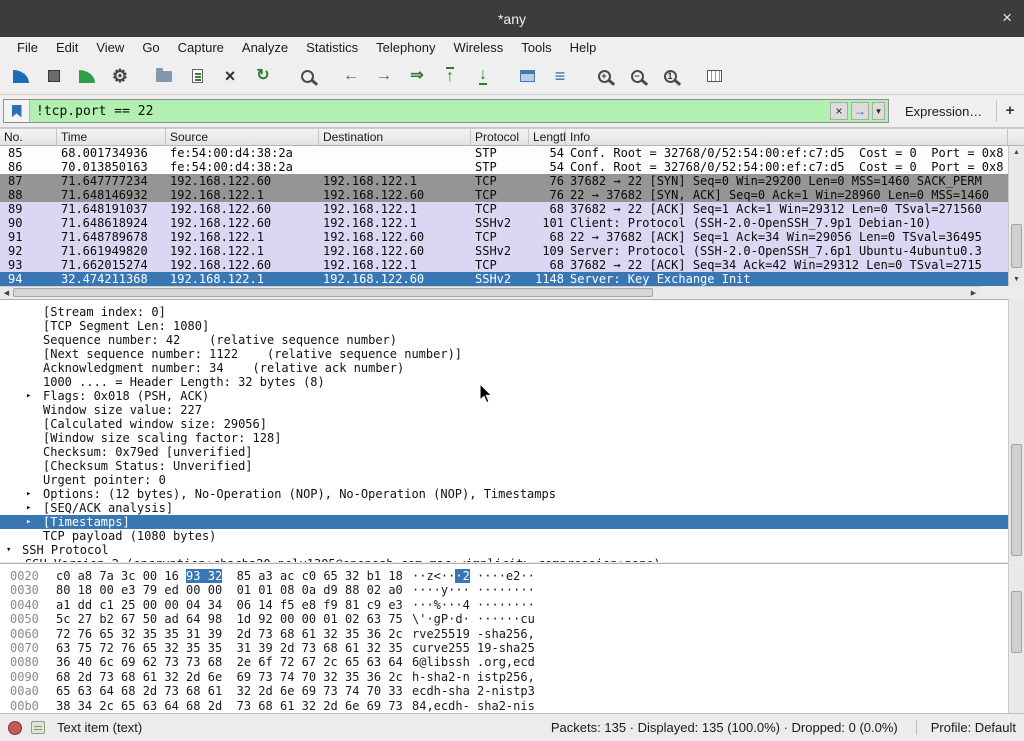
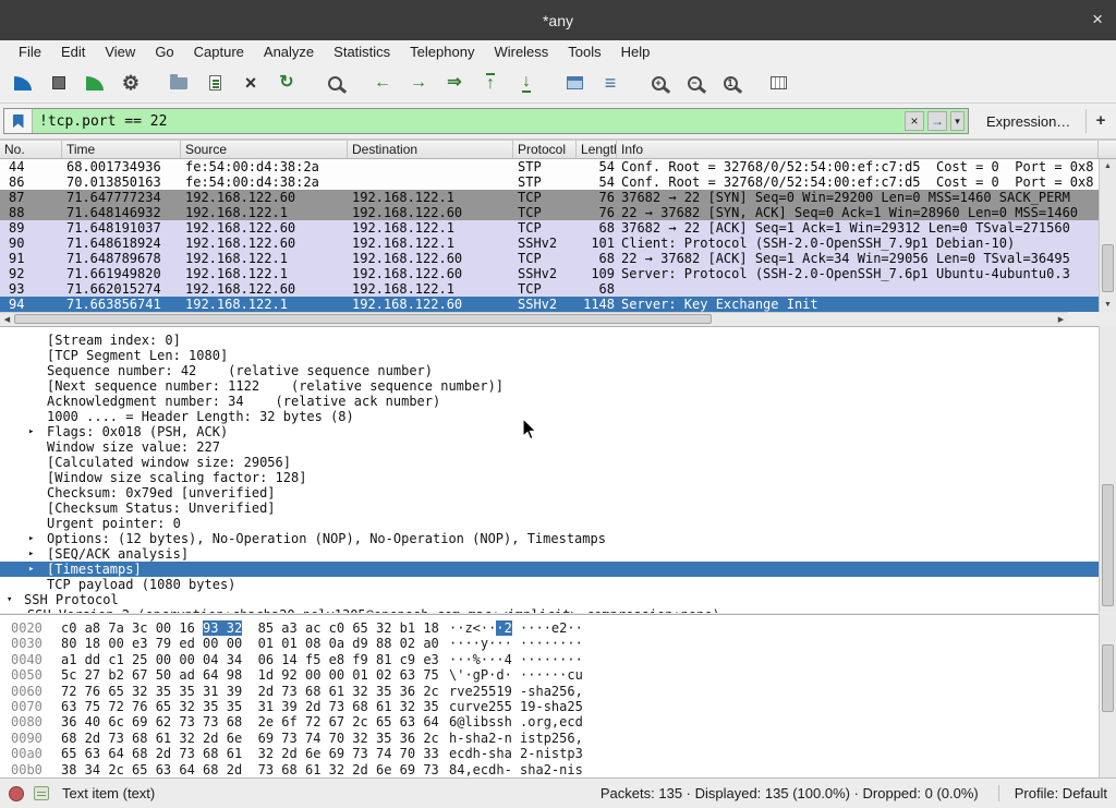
  *any
  ×
  File
  Edit
  View
  Go
  Capture
  Analyze
  Statistics
  Telephony
  Wireless
  Tools
  Help
  ⚙
  ×
  ↻
  ←
  →
  ⇒
  ↑
  ↓
  ≡
  +
  −
  1
  !tcp.port == 22
  ×
  →
  ▾
  Expression…
  +
  No.
  Time
  Source
  Destination
  Protocol
  Lengt
  Info
- 85
+ 44
  68.001734936
  fe:54:00:d4:38:2a
  STP
  54
  Conf. Root = 32768/0/52:54:00:ef:c7:d5 Cost = 0 Port = 0x8
  86
  70.013850163
  fe:54:00:d4:38:2a
  STP
  54
  Conf. Root = 32768/0/52:54:00:ef:c7:d5 Cost = 0 Port = 0x8
  87
  71.647777234
  192.168.122.60
  192.168.122.1
  TCP
  76
  37682 → 22 [SYN] Seq=0 Win=29200 Len=0 MSS=1460 SACK_PERM
  88
  71.648146932
  192.168.122.1
  192.168.122.60
  TCP
  76
  22 → 37682 [SYN, ACK] Seq=0 Ack=1 Win=28960 Len=0 MSS=1460
  89
  71.648191037
  192.168.122.60
  192.168.122.1
  TCP
  68
  37682 → 22 [ACK] Seq=1 Ack=1 Win=29312 Len=0 TSval=271560
  90
  71.648618924
  192.168.122.60
  192.168.122.1
  SSHv2
  101
  Client: Protocol (SSH-2.0-OpenSSH_7.9p1 Debian-10)
  91
  71.648789678
  192.168.122.1
  192.168.122.60
  TCP
  68
  22 → 37682 [ACK] Seq=1 Ack=34 Win=29056 Len=0 TSval=36495
  92
  71.661949820
  192.168.122.1
  192.168.122.60
  SSHv2
  109
  Server: Protocol (SSH-2.0-OpenSSH_7.6p1 Ubuntu-4ubuntu0.3
  93
  71.662015274
  192.168.122.60
  192.168.122.1
  TCP
  68
- 37682 → 22 [ACK] Seq=34 Ack=42 Win=29312 Len=0 TSval=2715
  94
- 32.474211368
+ 71.663856741
  192.168.122.1
  192.168.122.60
  SSHv2
  1148
  Server: Key Exchange Init
  [Stream index: 0]
  [TCP Segment Len: 1080]
  Sequence number: 42 (relative sequence number)
  [Next sequence number: 1122 (relative sequence number)]
  Acknowledgment number: 34 (relative ack number)
  1000 .... = Header Length: 32 bytes (8)
  ▸
  Flags: 0x018 (PSH, ACK)
  Window size value: 227
  [Calculated window size: 29056]
  [Window size scaling factor: 128]
  Checksum: 0x79ed [unverified]
  [Checksum Status: Unverified]
  Urgent pointer: 0
  ▸
  Options: (12 bytes), No-Operation (NOP), No-Operation (NOP), Timestamps
  ▸
  [SEQ/ACK analysis]
  ▸
  [Timestamps]
  TCP payload (1080 bytes)
  ▾
  SSH Protocol
  0020 c0 a8 7a 3c 00 16 93 32 85 a3 ac c0 65 32 b1 18 ··z<···2 ····e2··
  0030 80 18 00 e3 79 ed 00 00 01 01 08 0a d9 88 02 a0 ····y··· ········
  0040 a1 dd c1 25 00 00 04 34 06 14 f5 e8 f9 81 c9 e3 ···%···4 ········
  0050 5c 27 b2 67 50 ad 64 98 1d 92 00 00 01 02 63 75 \'·gP·d· ······cu
  0060 72 76 65 32 35 35 31 39 2d 73 68 61 32 35 36 2c rve25519 -sha256,
  0070 63 75 72 76 65 32 35 35 31 39 2d 73 68 61 32 35 curve255 19-sha25
  0080 36 40 6c 69 62 73 73 68 2e 6f 72 67 2c 65 63 64 6@libssh .org,ecd
  0090 68 2d 73 68 61 32 2d 6e 69 73 74 70 32 35 36 2c h-sha2-n istp256,
  00a0 65 63 64 68 2d 73 68 61 32 2d 6e 69 73 74 70 33 ecdh-sha 2-nistp3
  00b0 38 34 2c 65 63 64 68 2d 73 68 61 32 2d 6e 69 73 84,ecdh- sha2-nis
  Text item (text)
  Packets: 135 · Displayed: 135 (100.0%) · Dropped: 0 (0.0%)
  Profile: Default
